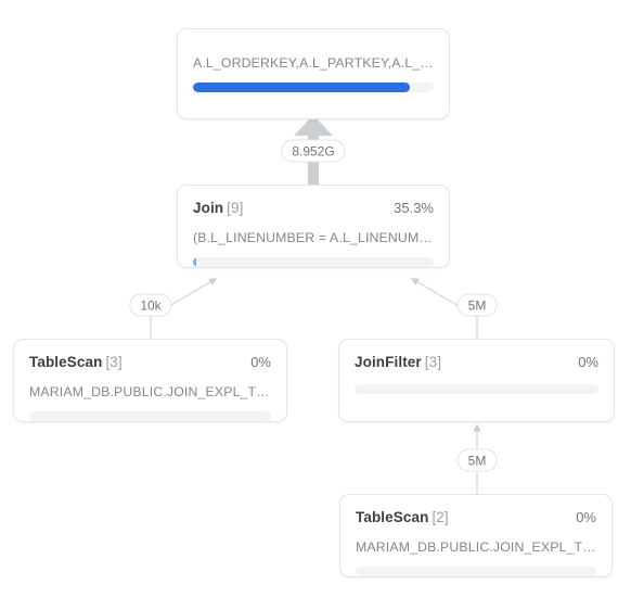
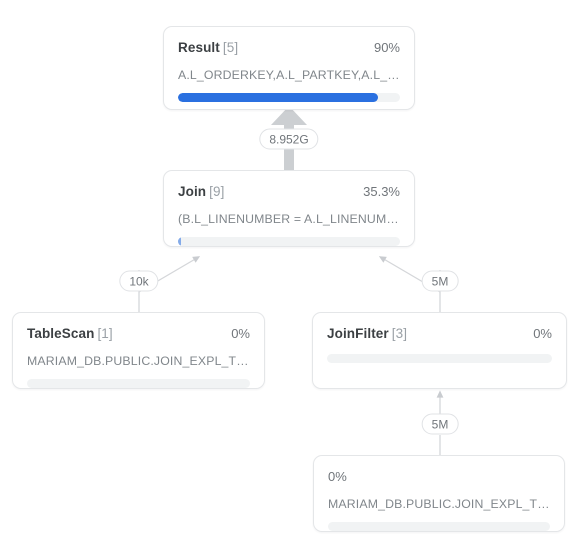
+ Result [5]
+ 90%
  A.L_ORDERKEY,A.L_PARTKEY,A.L_S
  Join [9]
  35.3%
  (B.L_LINENUMBER = A.L_LINENUMBE
- TableScan [3]
+ TableScan [1]
  0%
  MARIAM_DB.PUBLIC.JOIN_EXPL_TES
  JoinFilter [3]
  0%
- TableScan [2]
  0%
  MARIAM_DB.PUBLIC.JOIN_EXPL_TES
  8.952G
  10k
  5M
  5M
